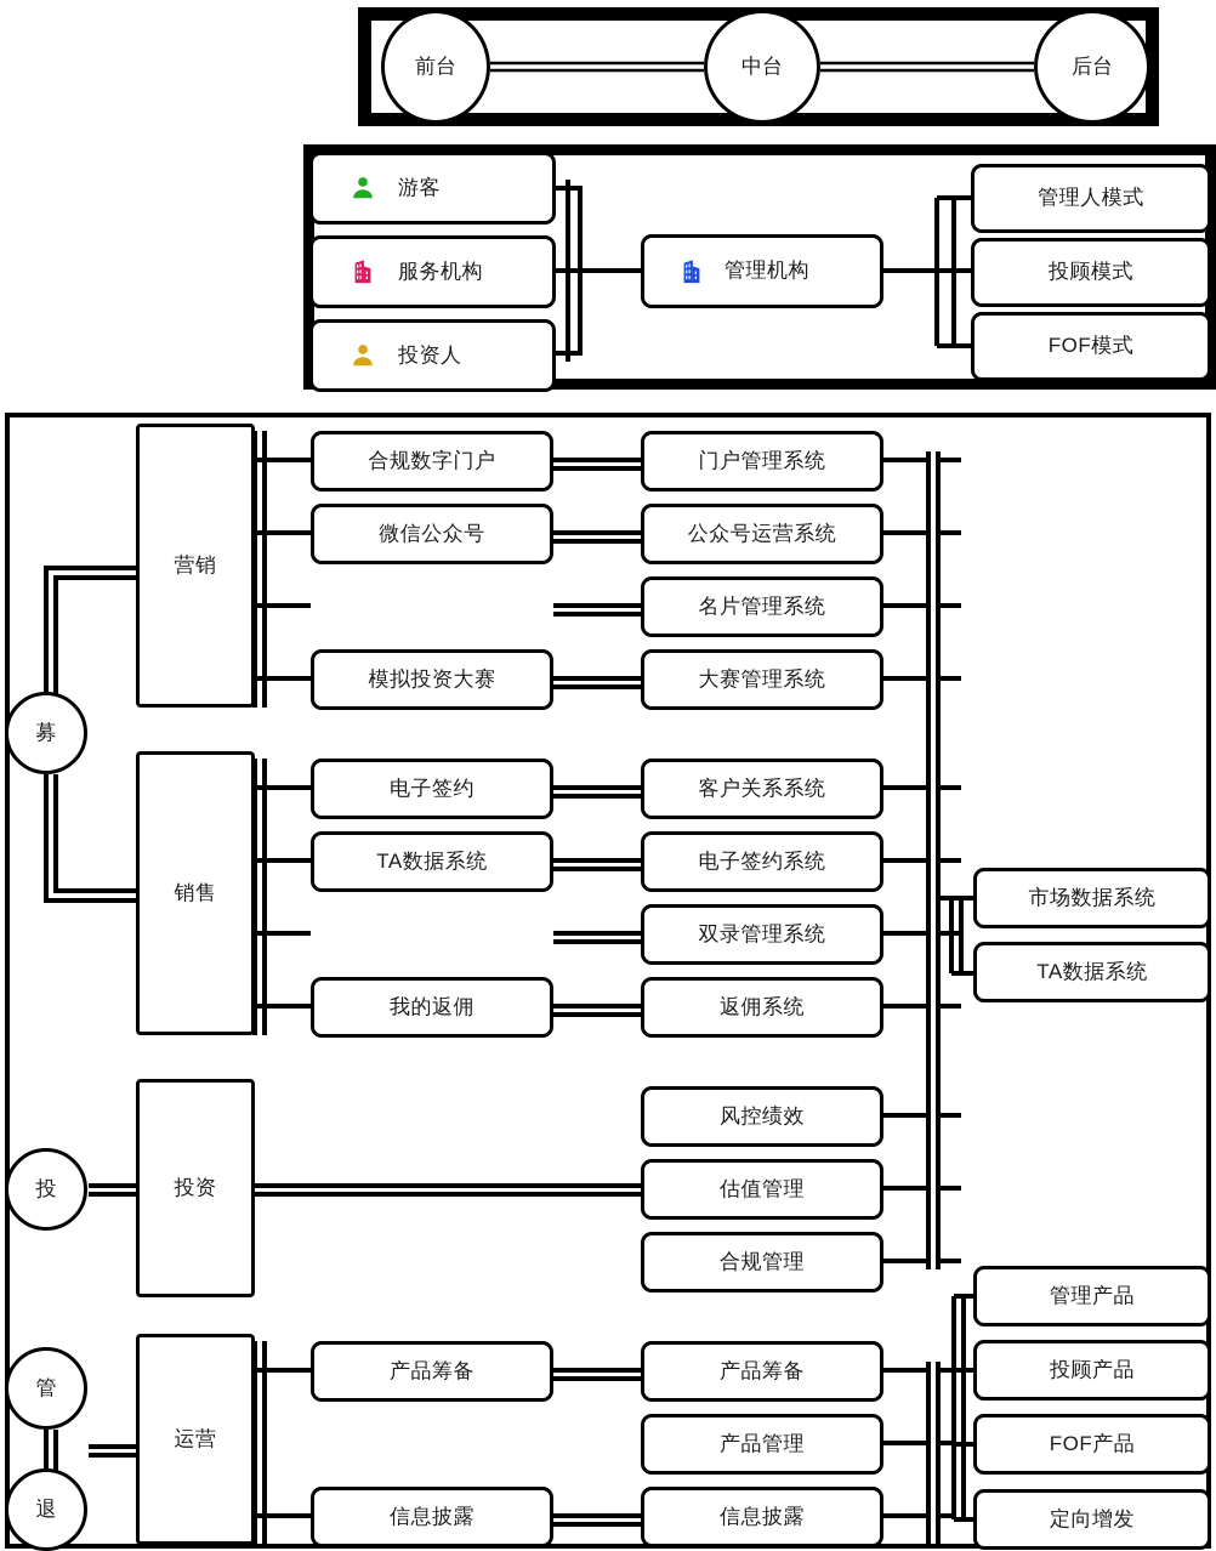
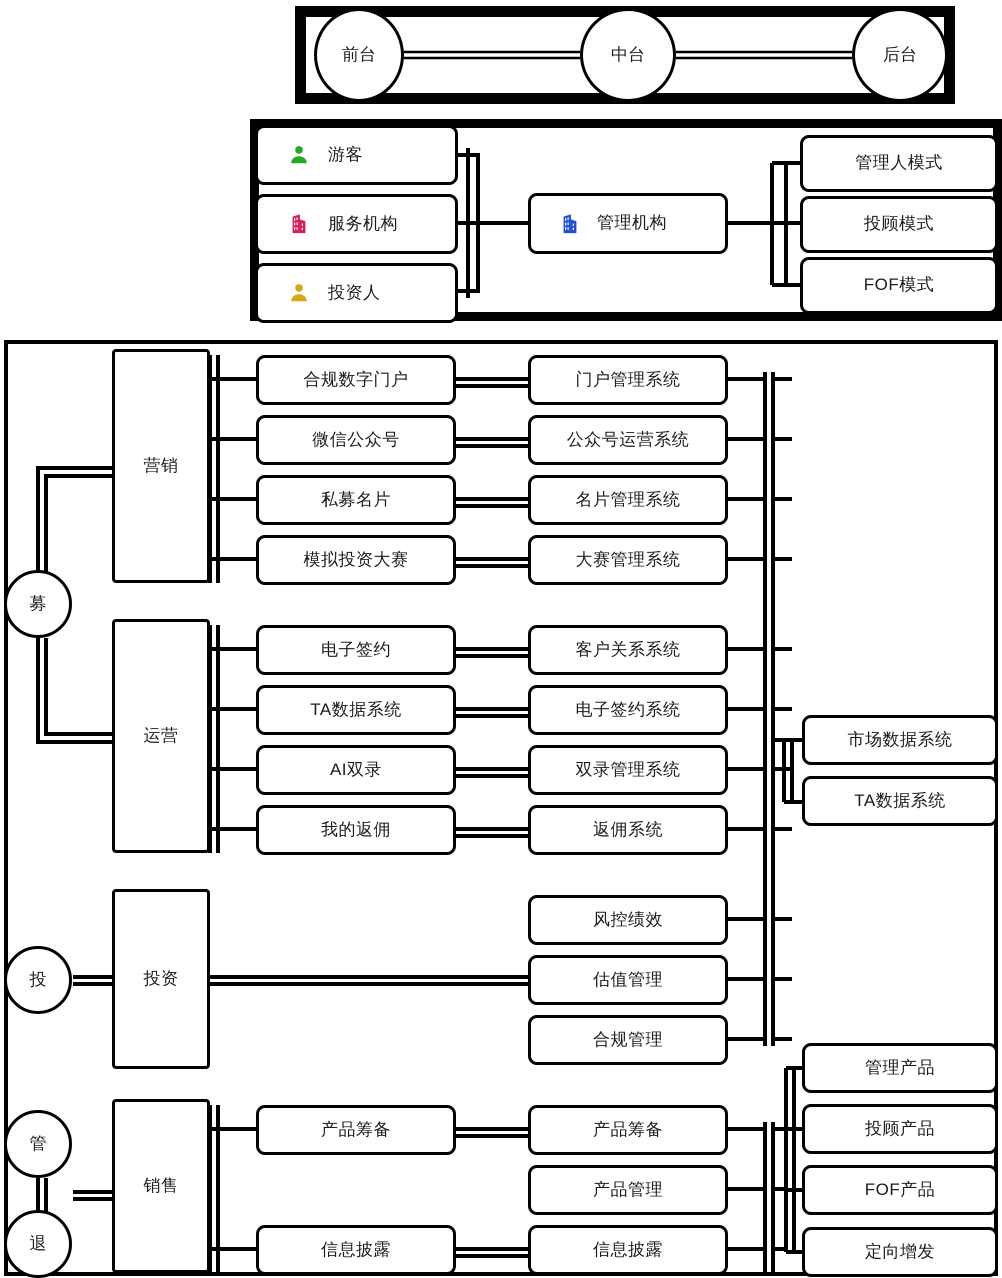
  前台
  中台
  后台
  游客
  服务机构
  投资人
  管理机构
  管理人模式
  投顾模式
  FOF模式
  募
  投
  管
  退
  营销
- 销售
+ 运营
  投资
- 运营
+ 销售
  合规数字门户
  微信公众号
+ 私募名片
  模拟投资大赛
  电子签约
  TA数据系统
+ AI双录
  我的返佣
  产品筹备
  信息披露
  门户管理系统
  公众号运营系统
  名片管理系统
  大赛管理系统
  客户关系系统
  电子签约系统
  双录管理系统
  返佣系统
  风控绩效
  估值管理
  合规管理
  产品筹备
  产品管理
  信息披露
  市场数据系统
  TA数据系统
  管理产品
  投顾产品
  FOF产品
  定向增发
